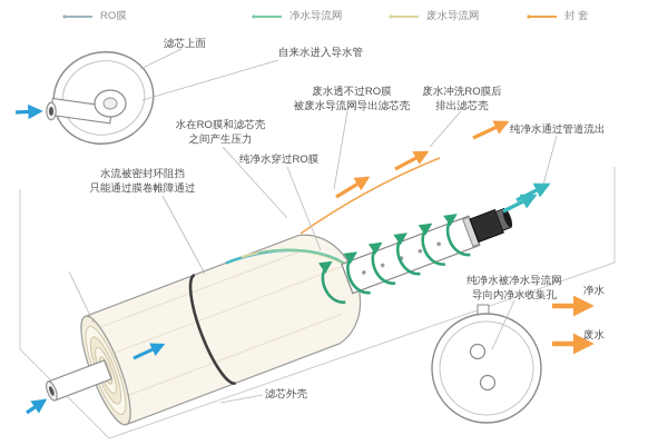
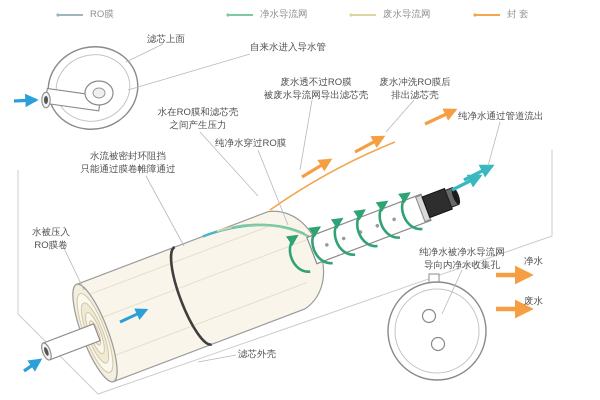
  RO膜
  净水导流网
  废水导流网
  封 套
  滤芯上面
  自来水进入导水管
  水在RO膜和滤芯壳
  之间产生压力
  废水透不过RO膜
  被废水导流网导出滤芯壳
  废水冲洗RO膜后
  排出滤芯壳
  纯净水通过管道流出
  水流被密封环阻挡
  只能通过膜卷帷障通过
  纯净水穿过RO膜
+ 水被压入
+ RO膜卷
  纯净水被净水导流网
  导向内净水收集孔
  净水
  废水
  滤芯外壳
